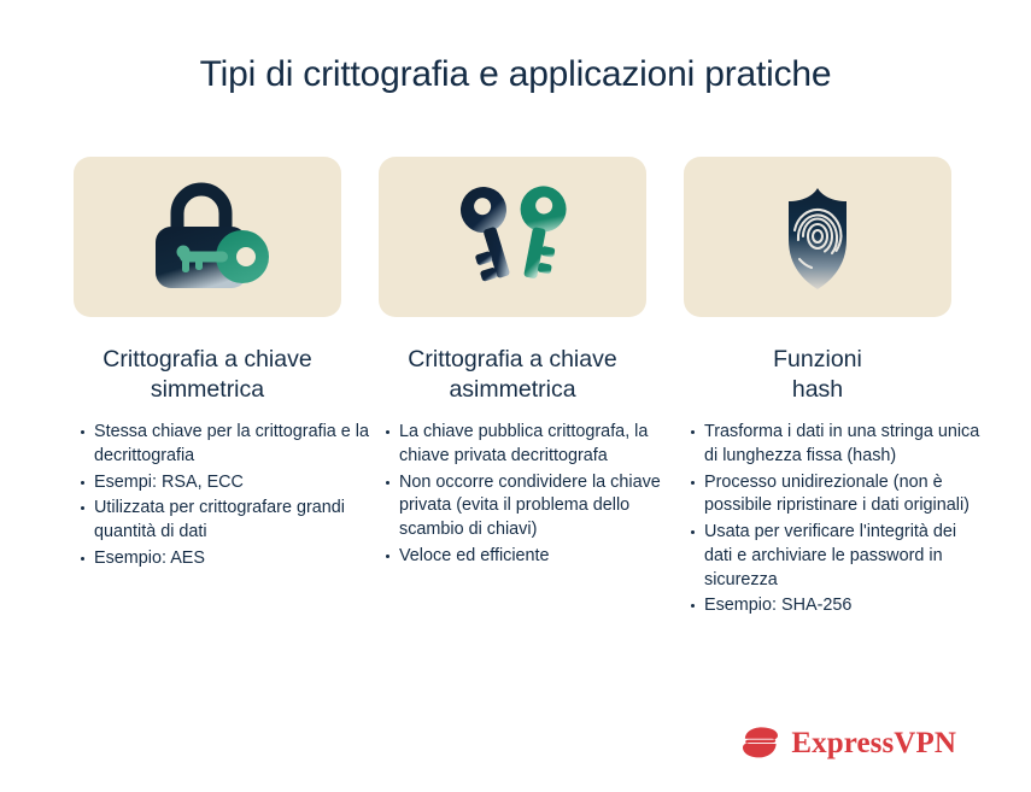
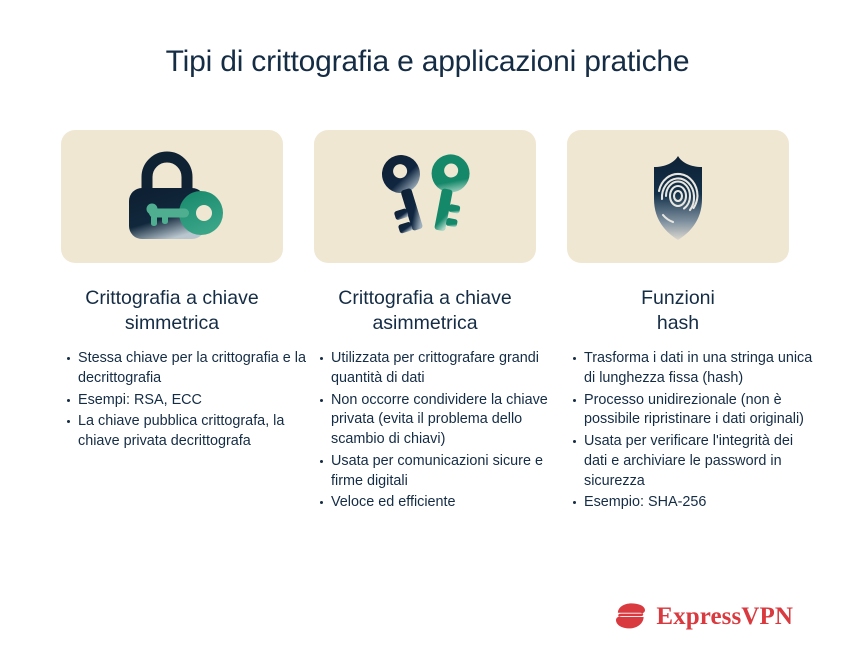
  Tipi di crittografia e applicazioni pratiche
  Crittografia a chiave
  simmetrica
  Stessa chiave per la crittografia e la decrittografia
  Esempi: RSA, ECC
- Utilizzata per crittografare grandi quantità di dati
+ La chiave pubblica crittografa, la chiave privata decrittografa
- Esempio: AES
  Crittografia a chiave
  asimmetrica
- La chiave pubblica crittografa, la chiave privata decrittografa
+ Utilizzata per crittografare grandi quantità di dati
  Non occorre condividere la chiave privata (evita il problema dello scambio di chiavi)
+ Usata per comunicazioni sicure e firme digitali
  Veloce ed efficiente
  Funzioni
  hash
  Trasforma i dati in una stringa unica di lunghezza fissa (hash)
  Processo unidirezionale (non è possibile ripristinare i dati originali)
  Usata per verificare l'integrità dei dati e archiviare le password in sicurezza
  Esempio: SHA-256
  ExpressVPN
